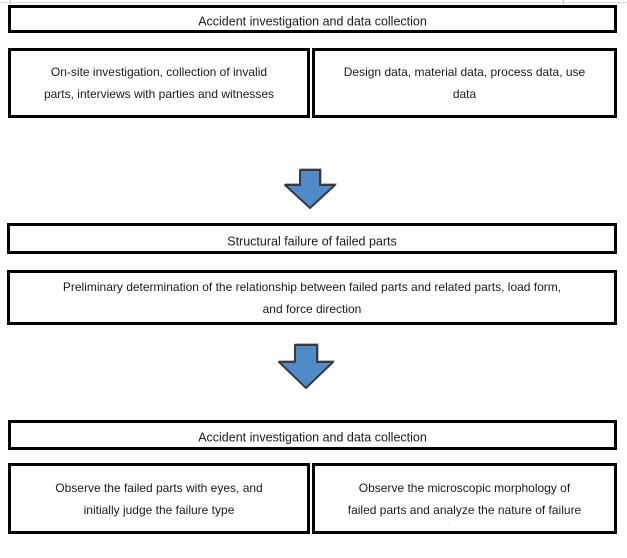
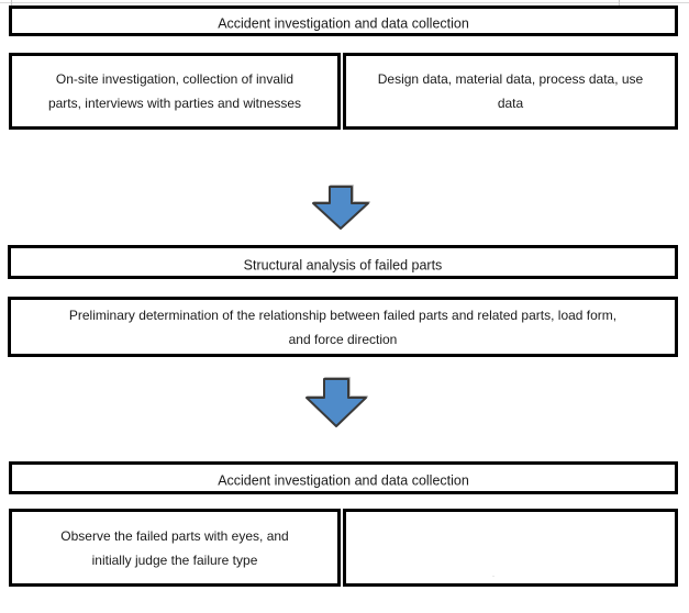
  Accident investigation and data collection
  On-site investigation, collection of invalid
  parts, interviews with parties and witnesses
  Design data, material data, process data, use
  data
- Structural failure of failed parts
+ Structural analysis of failed parts
  Preliminary determination of the relationship between failed parts and related parts, load form,
  and force direction
  Accident investigation and data collection
  Observe the failed parts with eyes, and
  initially judge the failure type
- Observe the microscopic morphology of
- failed parts and analyze the nature of failure
